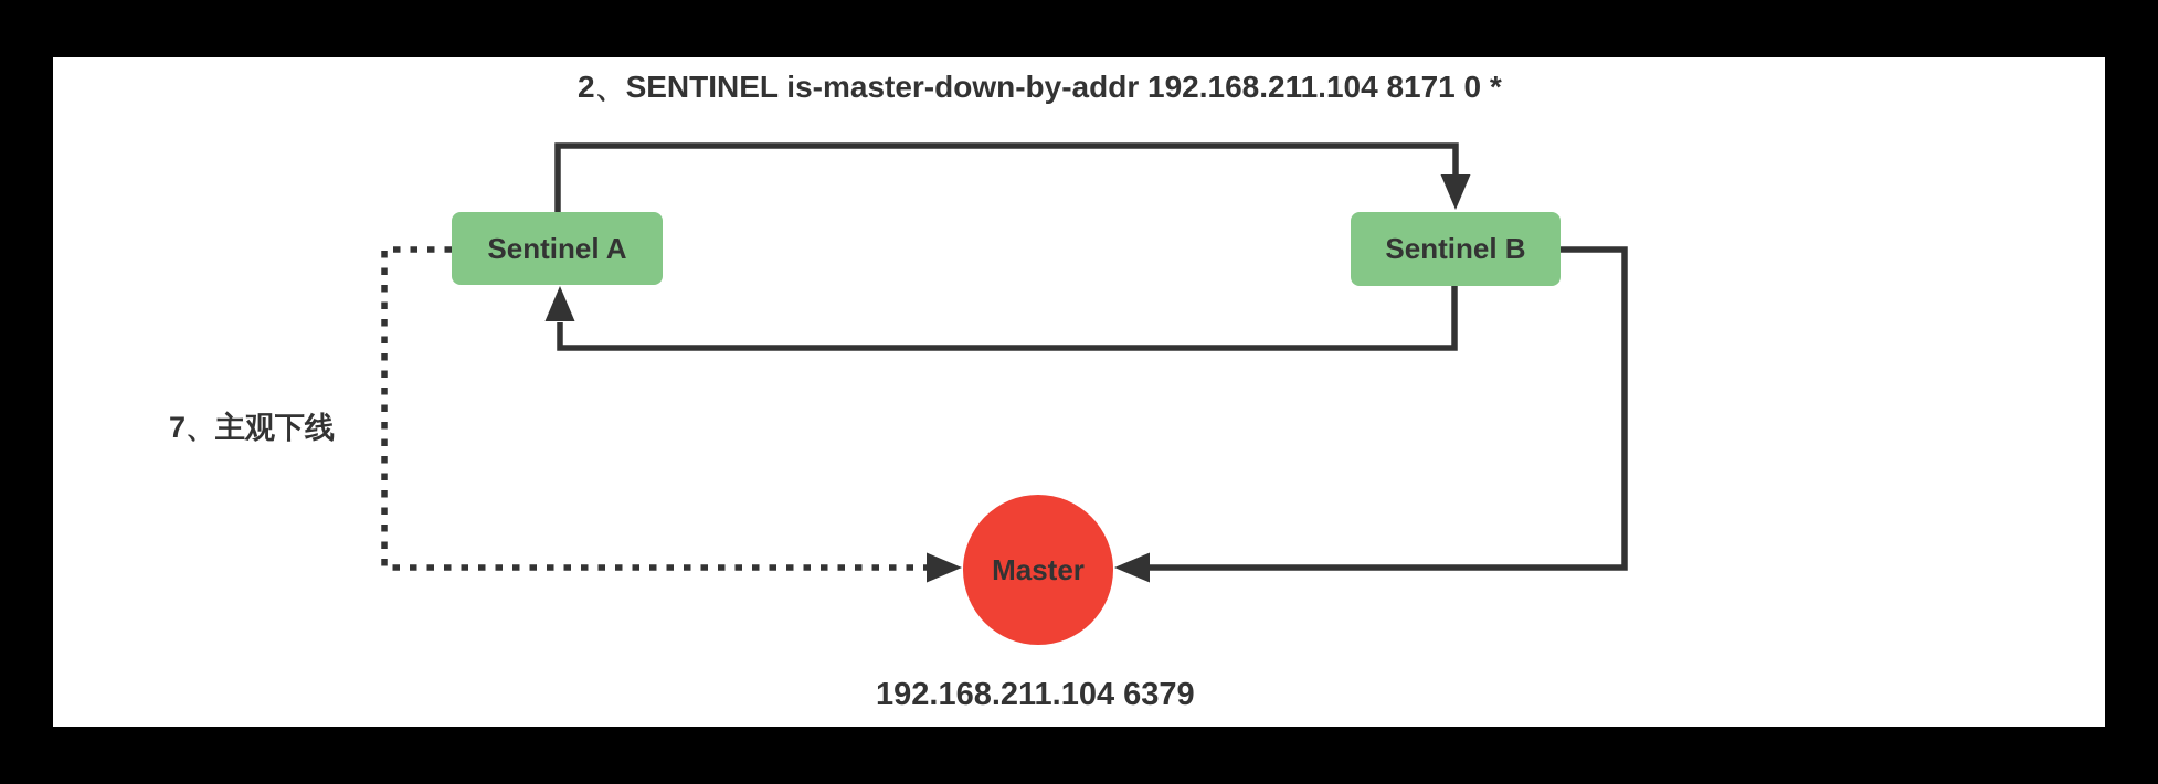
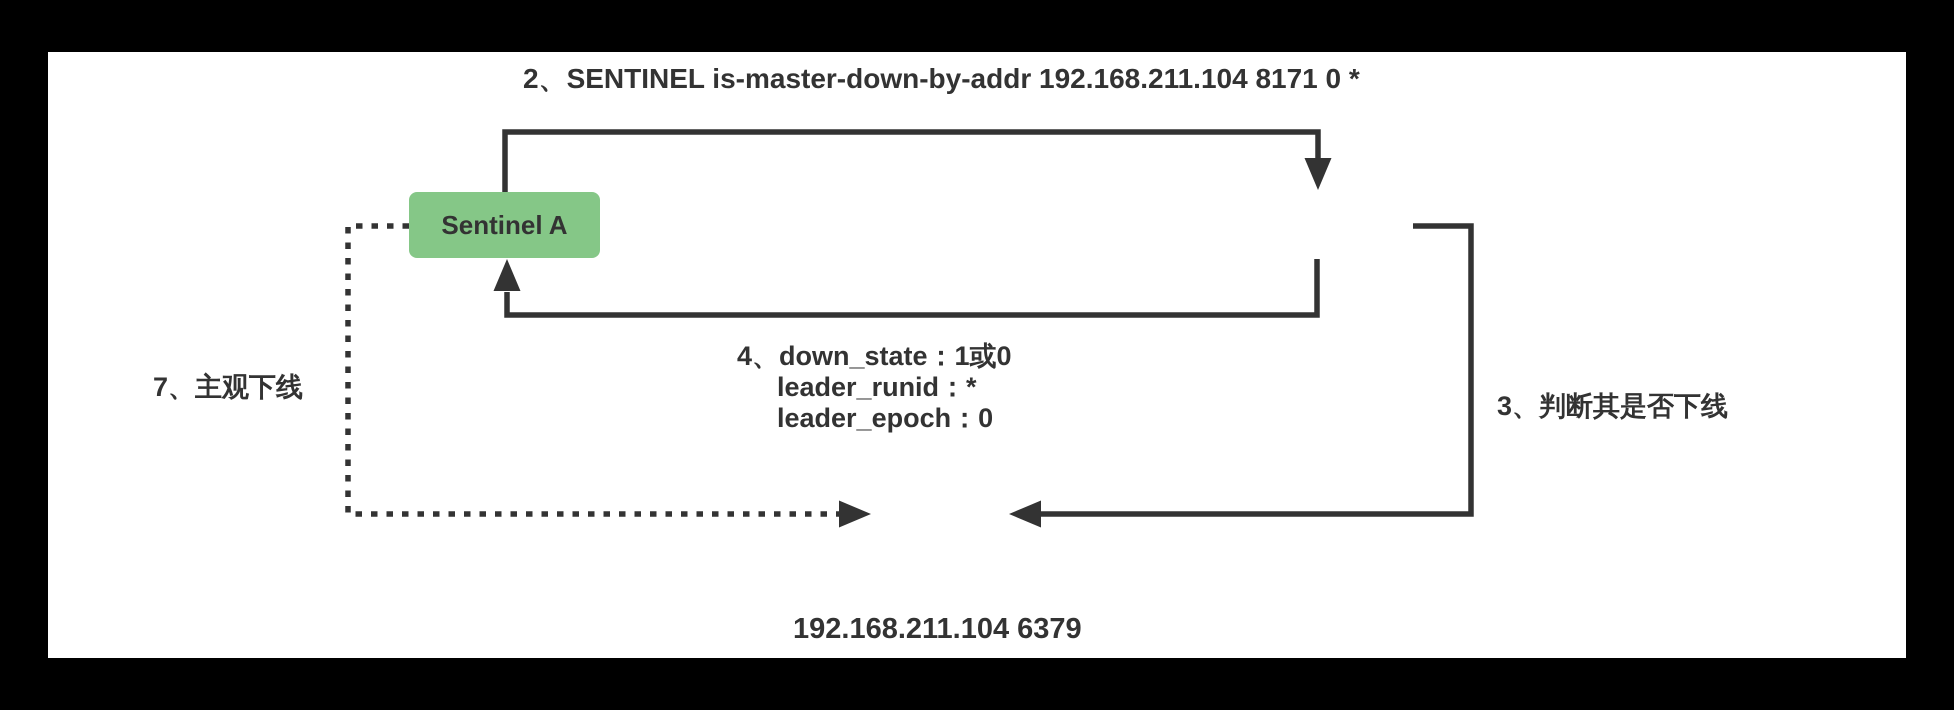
  2、SENTINEL is-master-down-by-addr 192.168.211.104 8171 0 *
  Sentinel A
- Sentinel B
- Master
  7、主观下线
+ 3、判断其是否下线
+ 4、down_state：1或0
+ leader_runid：*
+ leader_epoch：0
  192.168.211.104 6379
